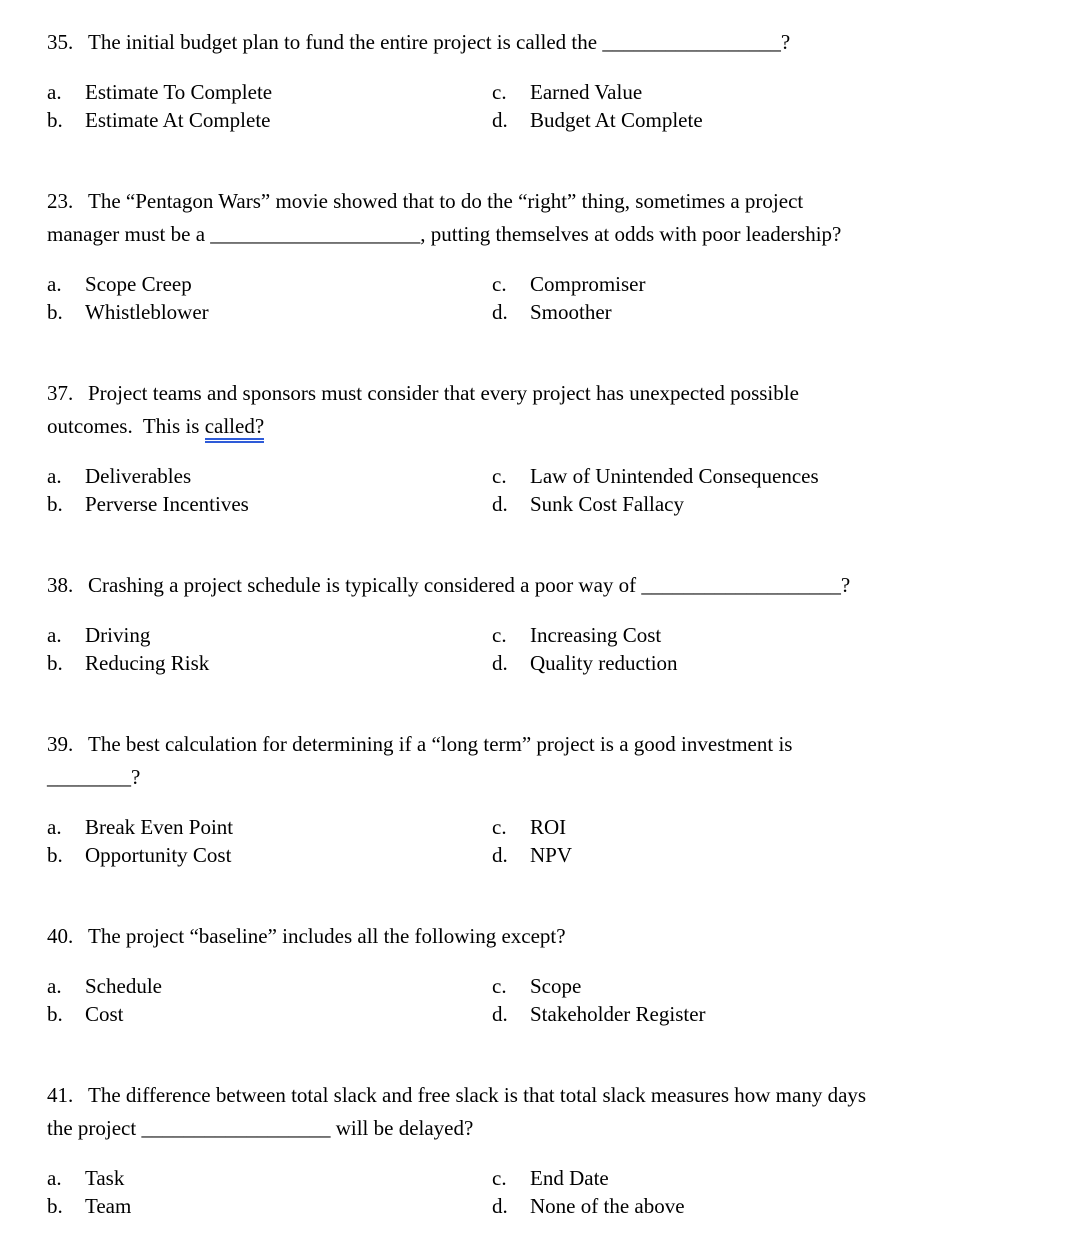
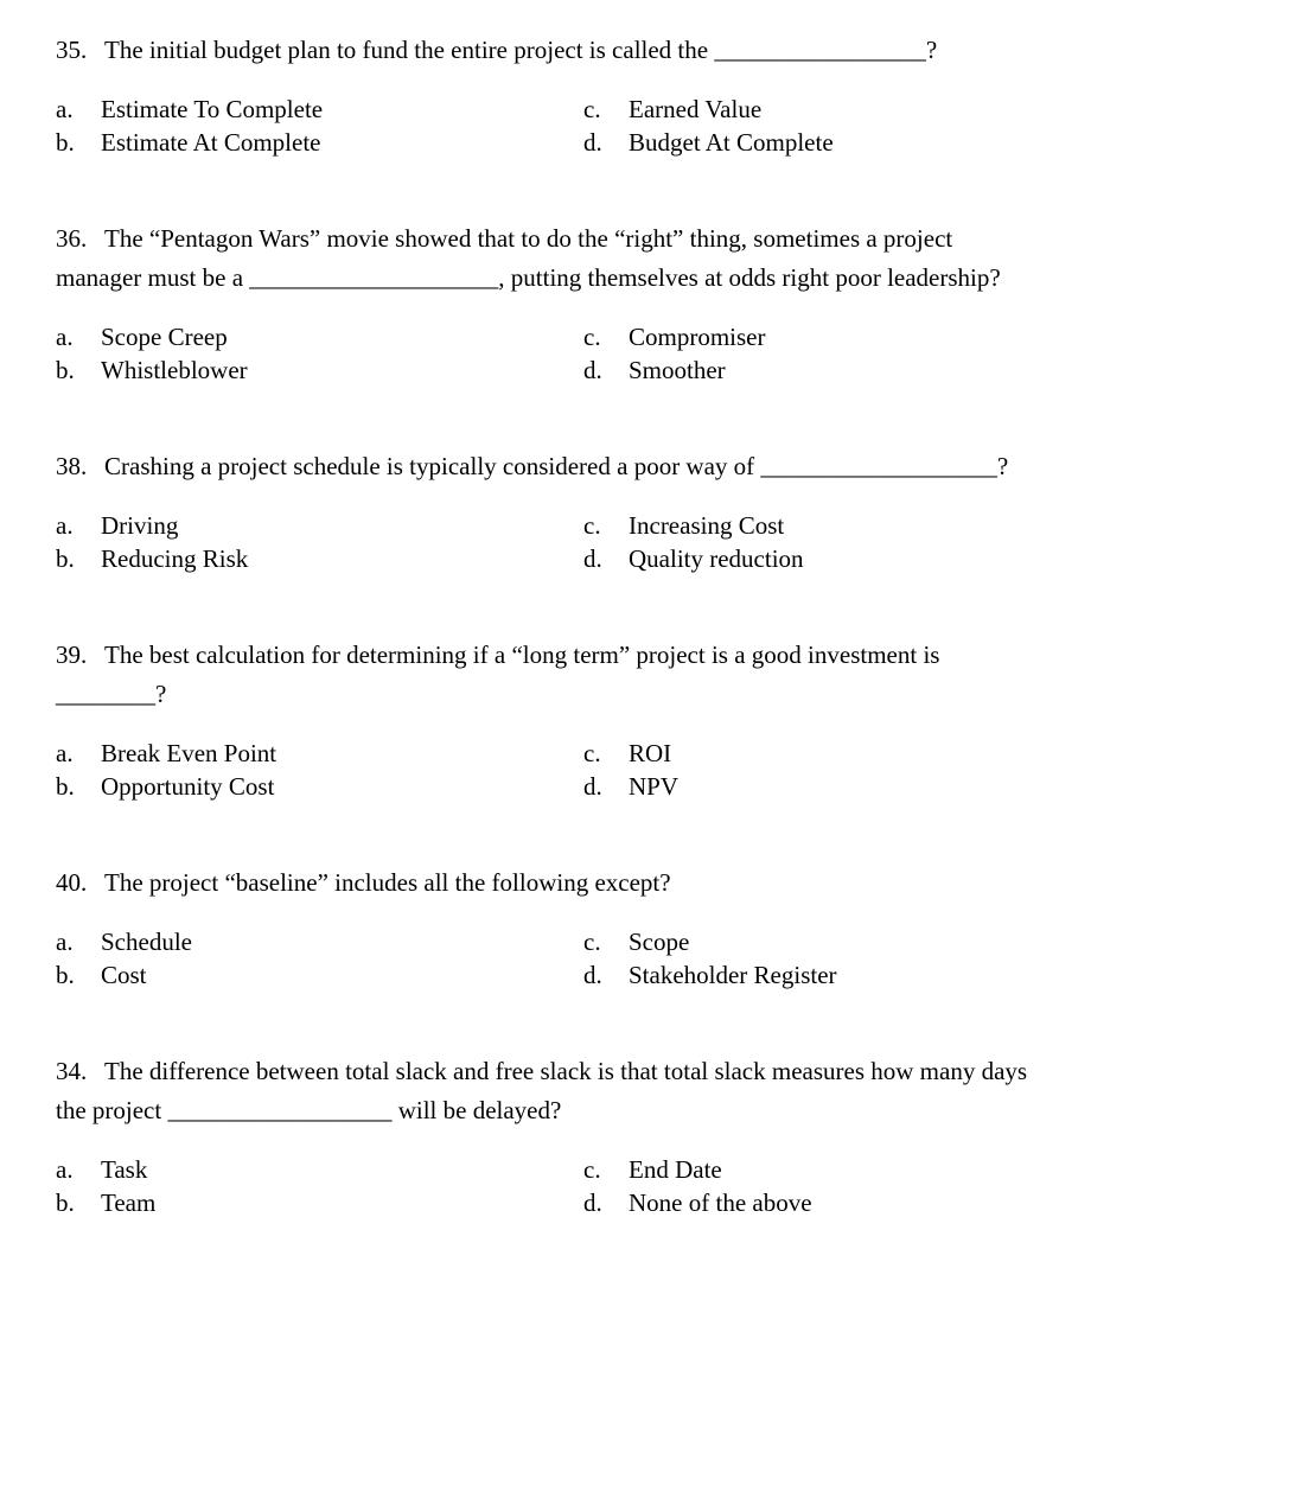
  35. The initial budget plan to fund the entire project is called the _________________?
  a. Estimate To Complete
  b. Estimate At Complete
  c. Earned Value
  d. Budget At Complete
- 23. The “Pentagon Wars” movie showed that to do the “right” thing, sometimes a project
+ 36. The “Pentagon Wars” movie showed that to do the “right” thing, sometimes a project
- manager must be a ____________________, putting themselves at odds with poor leadership?
+ manager must be a ____________________, putting themselves at odds right poor leadership?
  a. Scope Creep
  b. Whistleblower
  c. Compromiser
  d. Smoother
- 37. Project teams and sponsors must consider that every project has unexpected possible
- outcomes. This is called?
- a. Deliverables
- b. Perverse Incentives
- c. Law of Unintended Consequences
- d. Sunk Cost Fallacy
  38. Crashing a project schedule is typically considered a poor way of ___________________?
  a. Driving
  b. Reducing Risk
  c. Increasing Cost
  d. Quality reduction
  39. The best calculation for determining if a “long term” project is a good investment is
  ________?
  a. Break Even Point
  b. Opportunity Cost
  c. ROI
  d. NPV
  40. The project “baseline” includes all the following except?
  a. Schedule
  b. Cost
  c. Scope
  d. Stakeholder Register
- 41. The difference between total slack and free slack is that total slack measures how many days
+ 34. The difference between total slack and free slack is that total slack measures how many days
  the project __________________ will be delayed?
  a. Task
  b. Team
  c. End Date
  d. None of the above
